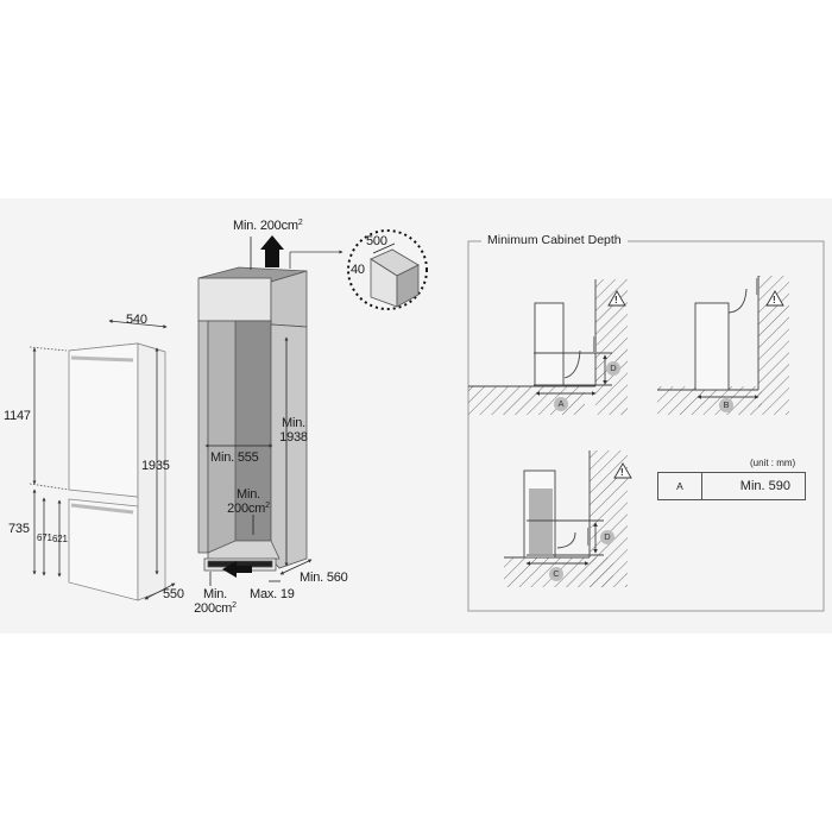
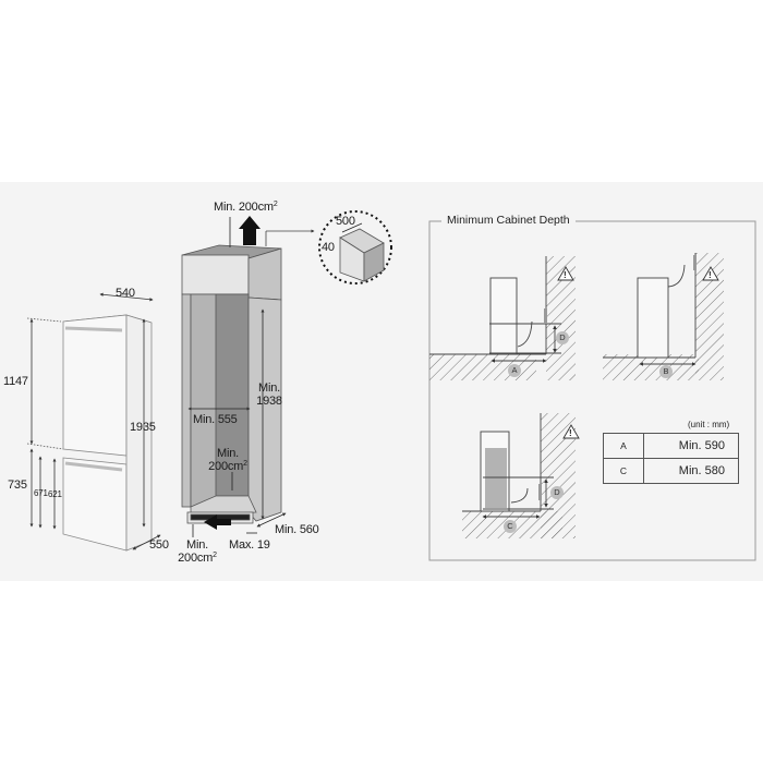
  540
  1147
  1935
  735
  671
  621
  550
  Min. 200cm
  500
  40
  Min.
  1938
  Min. 555
  Min.
  200cm
  Min.
  200cm
  Max. 19
  Min. 560
  Minimum Cabinet Depth
  A
  D
  B
  C
  D
  (unit : mm)
  A	Min. 590
+ C	Min. 580
  !
  !
  !
